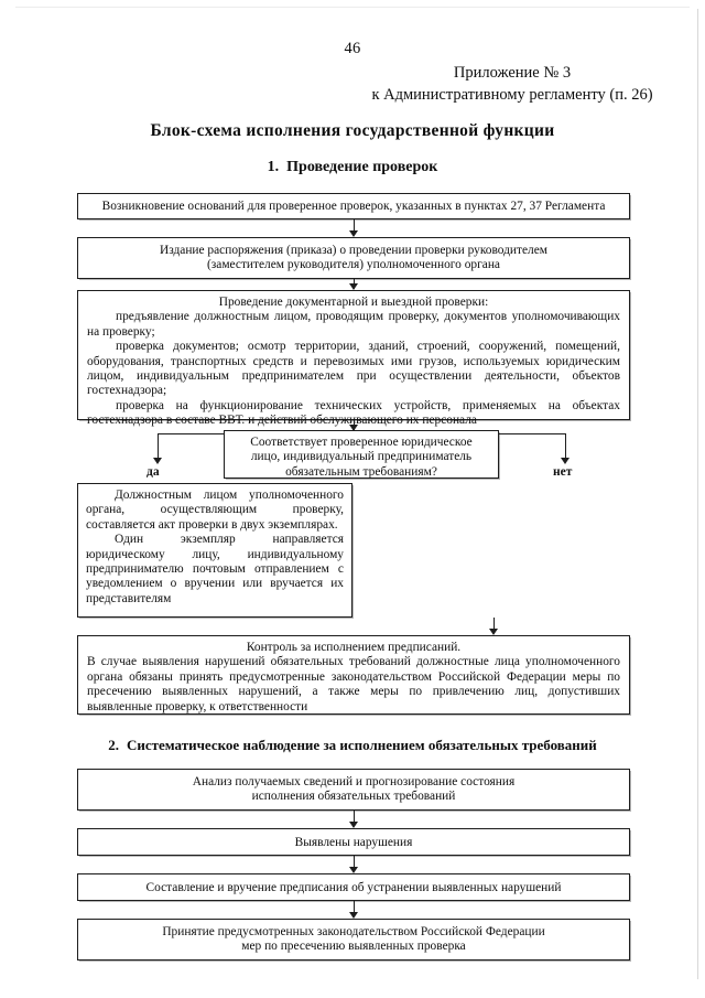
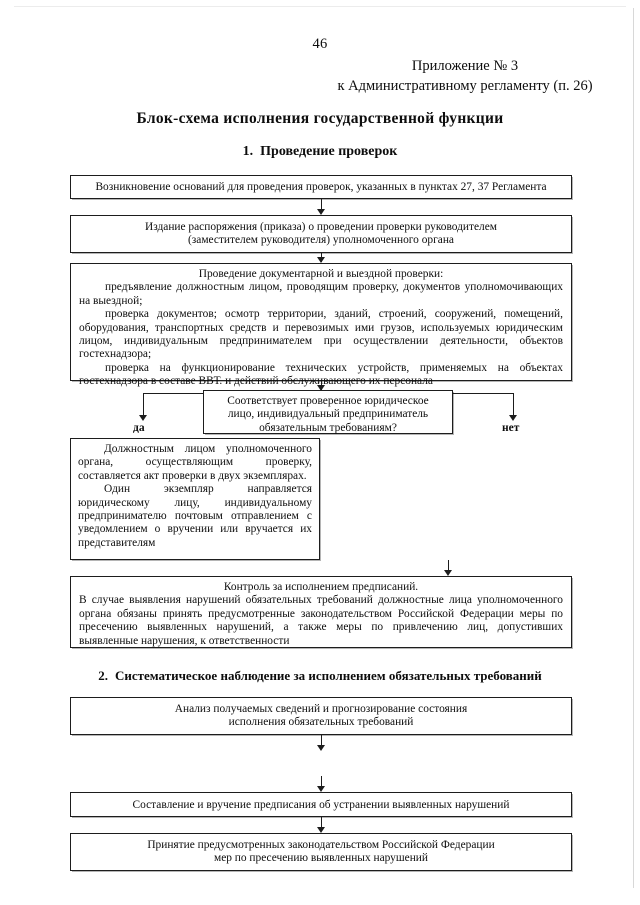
  46
  Приложение № 3
  к Административному регламенту (п. 26)
  Блок-схема исполнения государственной функции
  1. Проведение проверок
- Возникновение оснований для проверенное проверок, указанных в пунктах 27, 37 Регламента
+ Возникновение оснований для проведения проверок, указанных в пунктах 27, 37 Регламента
  Издание распоряжения (приказа) о проведении проверки руководителем
  (заместителем руководителя) уполномоченного органа
  Проведение документарной и выездной проверки:
- предъявление должностным лицом, проводящим проверку, документов уполномочивающих на проверку;
+ предъявление должностным лицом, проводящим проверку, документов уполномочивающих на выездной;
  проверка документов; осмотр территории, зданий, строений, сооружений, помещений, оборудования, транспортных средств и перевозимых ими грузов, используемых юридическим лицом, индивидуальным предпринимателем при осуществлении деятельности, объектов гостехнадзора;
  проверка на функционирование технических устройств, применяемых на объектах гостехнадзора в составе ВВТ. и действий обслужвающего их персонала
  Соответствует проверенное юридическое
  лицо, индивидуальный предприниматель
  обязательным требованиям?
  да
  нет
  Должностным лицом уполномоченного органа, осуществляющим проверку, составляется акт проверки в двух экземплярах.
  Один экземпляр направляется юридическому лицу, индивидуальному предпринимателю почтовым отправлением с уведомлением о вручении или вручается их представителям
  Контроль за исполнением предписаний.
- В случае выявления нарушений обязательных требований должностные лица уполномоченного органа обязаны принять предусмотренные законодательством Российской Федерации меры по пресечению выявленных нарушений, а также меры по привлечению лиц, допустивших выявленные проверку, к ответственности
+ В случае выявления нарушений обязательных требований должностные лица уполномоченного органа обязаны принять предусмотренные законодательством Российской Федерации меры по пресечению выявленных нарушений, а также меры по привлечению лиц, допустивших выявленные нарушения, к ответственности
  2. Систематическое наблюдение за исполнением обязательных требований
  Анализ получаемых сведений и прогнозирование состояния
  исполнения обязательных требований
- Выявлены нарушения
  Составление и вручение предписания об устранении выявленных нарушений
  Принятие предусмотренных законодательством Российской Федерации
- мер по пресечению выявленных проверка
+ мер по пресечению выявленных нарушений
